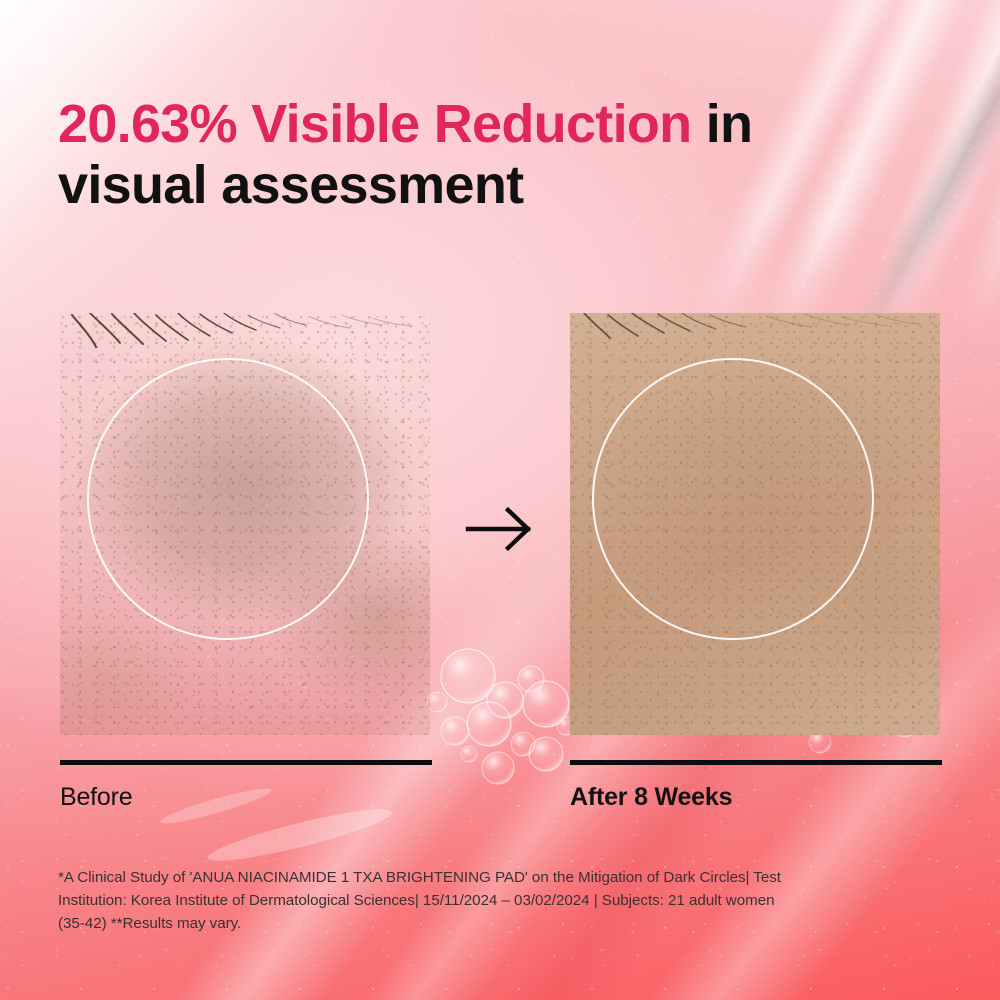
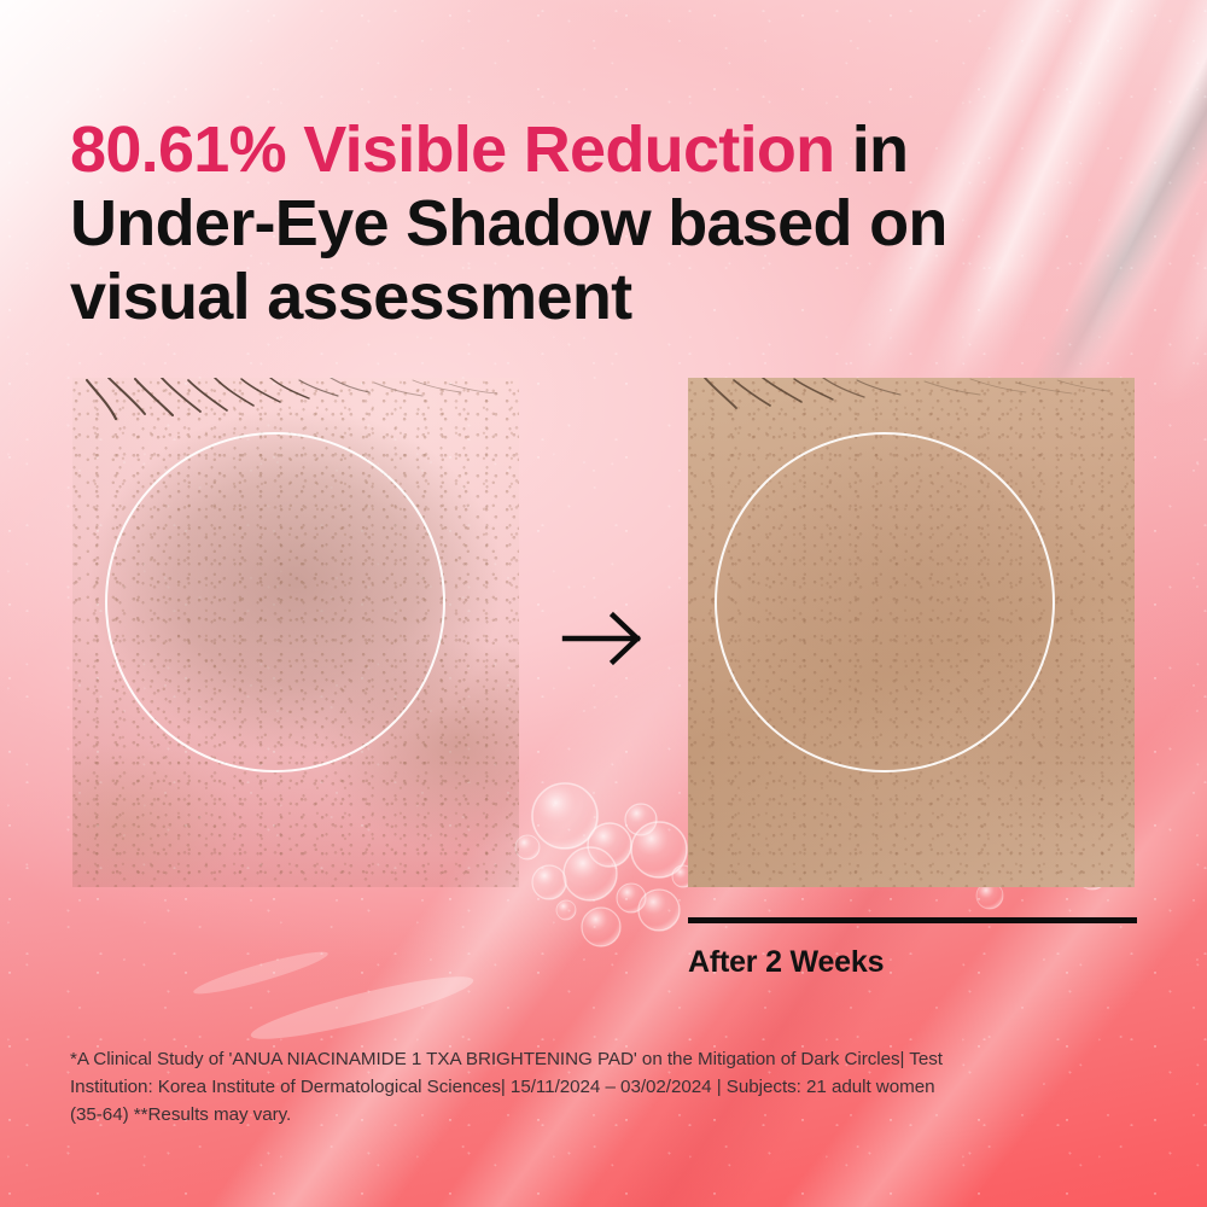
- 20.63% Visible Reduction in
+ 80.61% Visible Reduction in
+ Under-Eye Shadow based on
  visual assessment
- Before
- After 8 Weeks
+ After 2 Weeks
  *A Clinical Study of 'ANUA NIACINAMIDE 1 TXA BRIGHTENING PAD' on the Mitigation of Dark Circles| Test
  Institution: Korea Institute of Dermatological Sciences| 15/11/2024 – 03/02/2024 | Subjects: 21 adult women
- (35-42) **Results may vary.
+ (35-64) **Results may vary.
